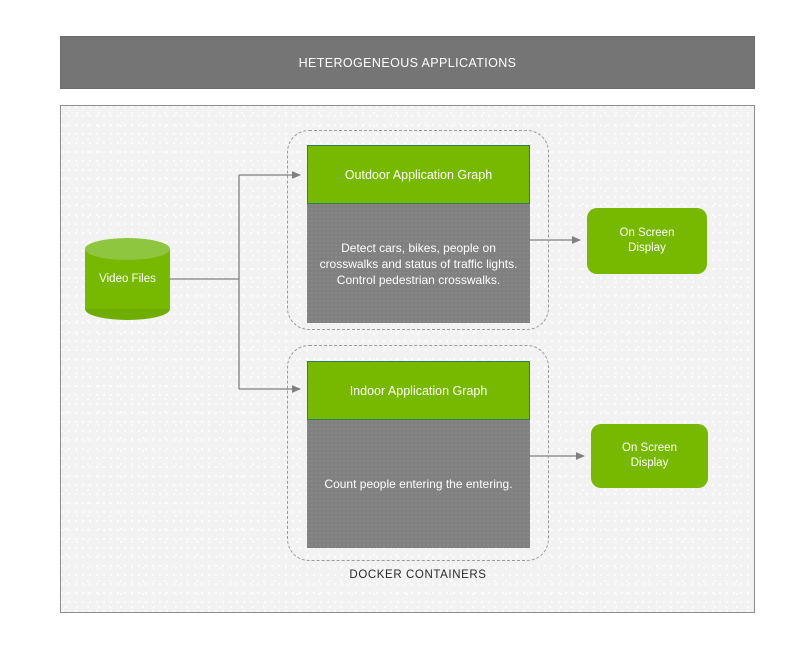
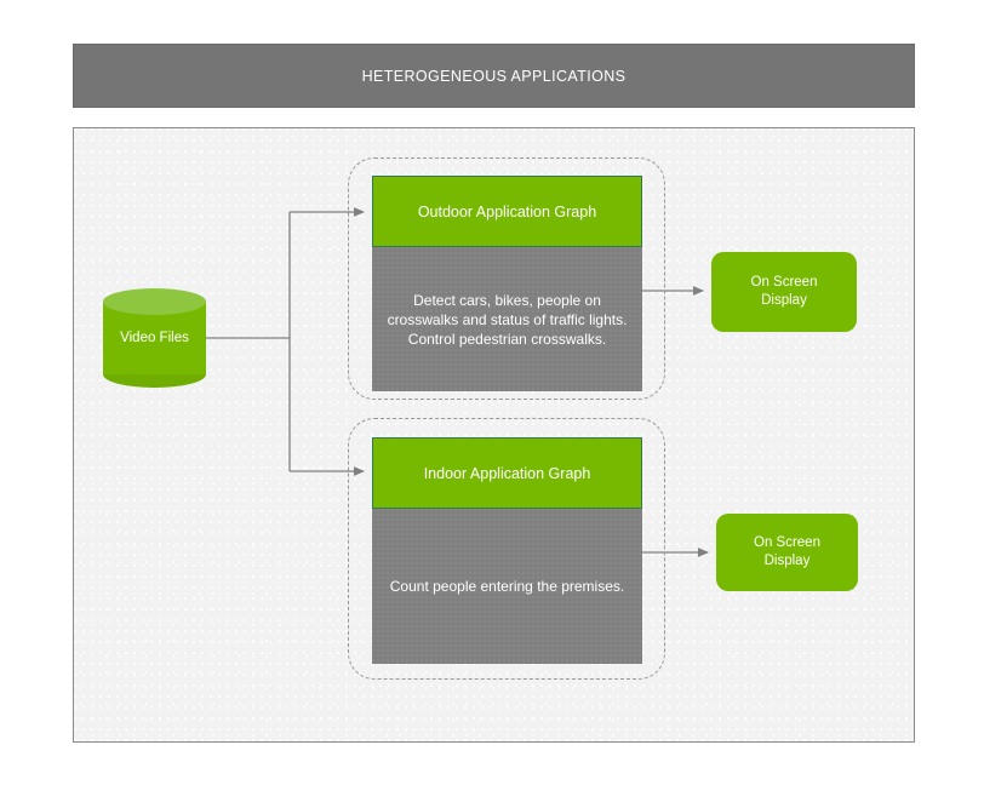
  HETEROGENEOUS APPLICATIONS
  Video Files
  Outdoor Application Graph
  Detect cars, bikes, people on
  crosswalks and status of traffic lights.
  Control pedestrian crosswalks.
  Indoor Application Graph
- Count people entering the entering.
+ Count people entering the premises.
  On Screen
  Display
  On Screen
  Display
- DOCKER CONTAINERS
